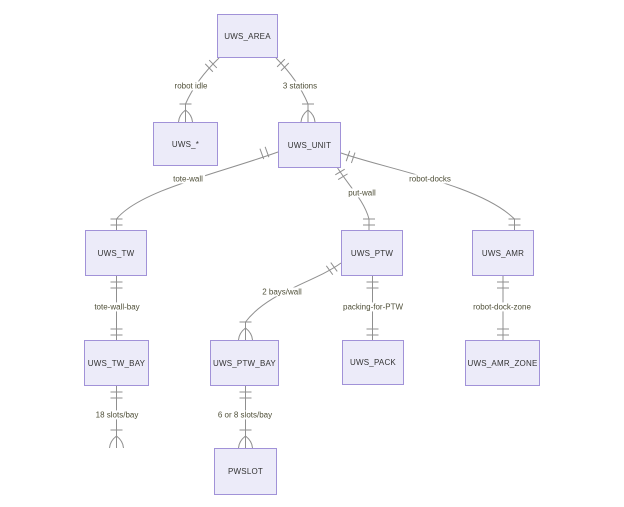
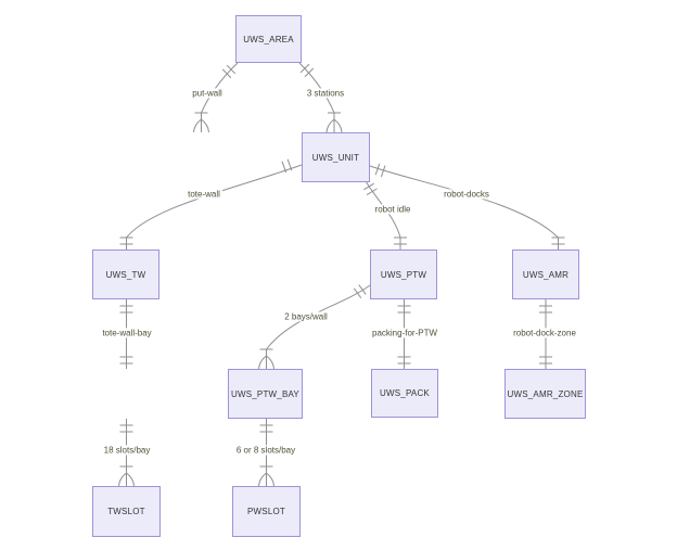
  UWS_AREA
- UWS_*
  UWS_UNIT
  UWS_TW
  UWS_PTW
  UWS_AMR
- UWS_TW_BAY
  UWS_PTW_BAY
  UWS_PACK
  UWS_AMR_ZONE
+ TWSLOT
  PWSLOT
- robot idle
+ put-wall
  3 stations
  tote-wall
- put-wall
+ robot idle
  robot-docks
  tote-wall-bay
  2 bays/wall
  packing-for-PTW
  robot-dock-zone
  18 slots/bay
  6 or 8 slots/bay
